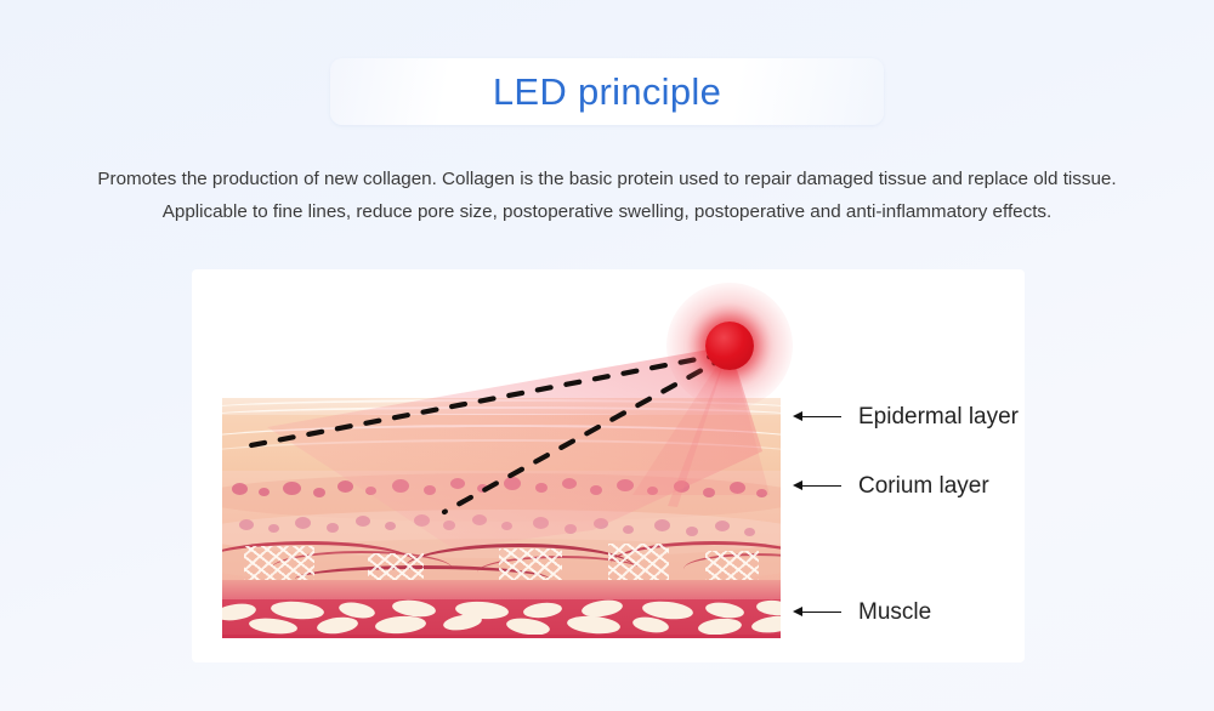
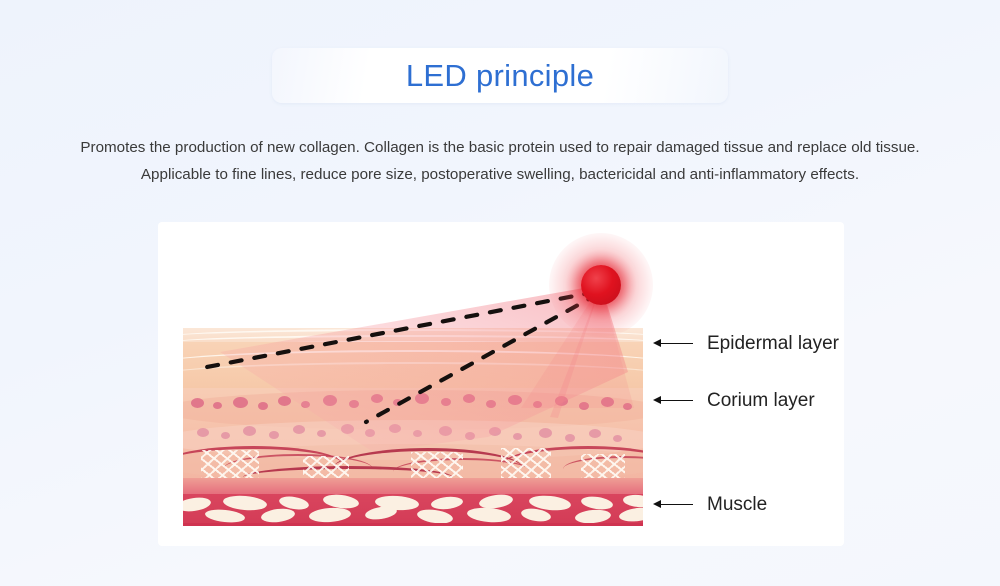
  LED principle
- Promotes the production of new collagen. Collagen is the basic protein used to repair damaged tissue and replace old tissue. Applicable to fine lines, reduce pore size, postoperative swelling, postoperative and anti-inflammatory effects.
+ Promotes the production of new collagen. Collagen is the basic protein used to repair damaged tissue and replace old tissue. Applicable to fine lines, reduce pore size, postoperative swelling, bactericidal and anti-inflammatory effects.
  Epidermal layer
  Corium layer
  Muscle
